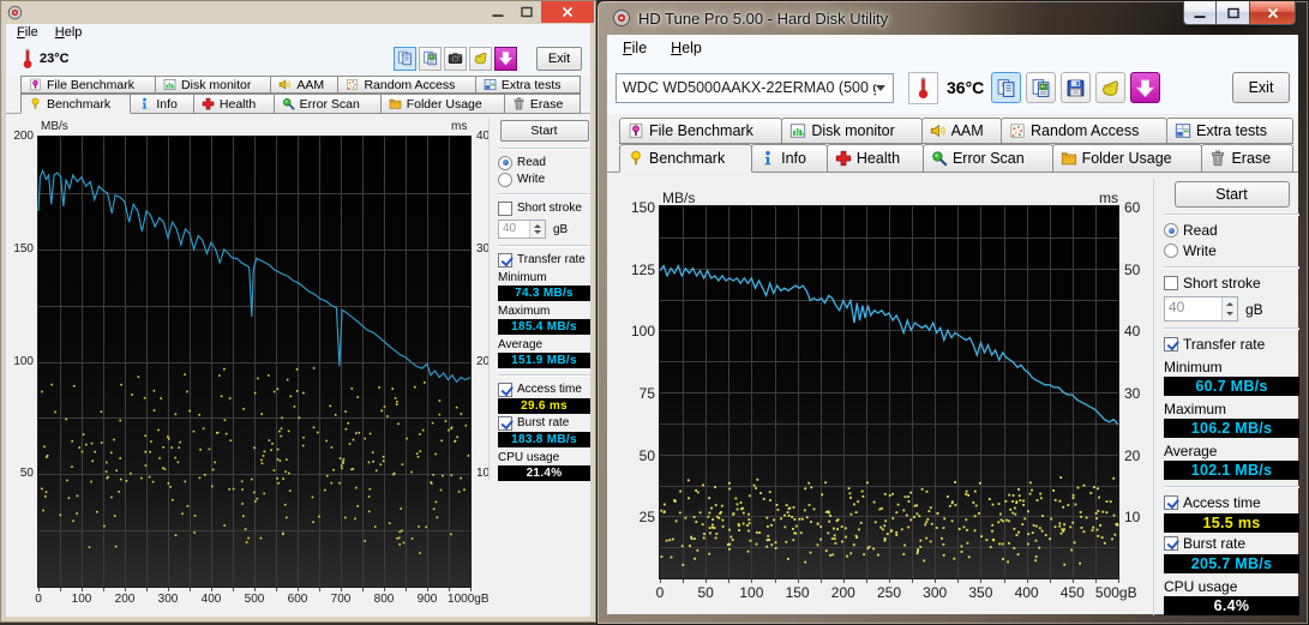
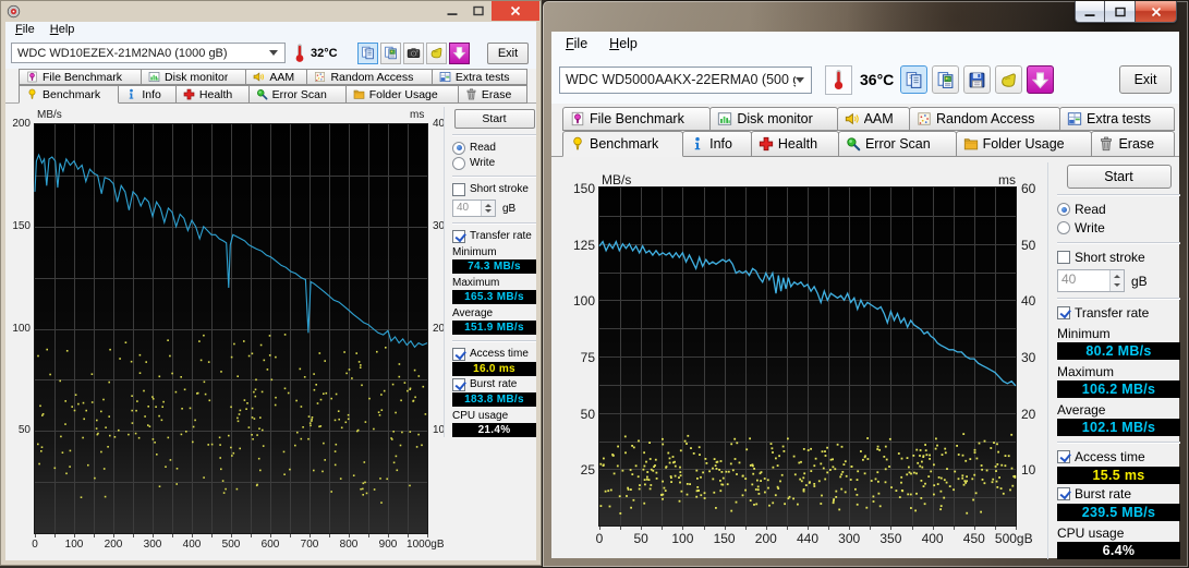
  File
  Help
+ WDC WD10EZEX-21M2NA0 (1000 gB)
- 23°C
+ 32°C
  Exit
  File Benchmark
  Disk monitor
  AAM
  Random Access
  Extra tests
  Benchmark
  Info
  Health
  Error Scan
  Folder Usage
  Erase
  200
  150
  100
  50
  40
  30
  20
  10
  0
  100
  200
  300
  400
  500
  600
  700
  800
  900
  1000gB
  MB/s
  ms
  Start
  Read
  Write
  Short stroke
  40
  gB
  Transfer rate
  Minimum
  74.3 MB/s
  Maximum
- 185.4 MB/s
+ 165.3 MB/s
  Average
  151.9 MB/s
  Access time
- 29.6 ms
+ 16.0 ms
  Burst rate
  183.8 MB/s
  CPU usage
  21.4%
- HD Tune Pro 5.00 - Hard Disk Utility
  File
  Help
  WDC WD5000AAKX-22ERMA0 (500
  36°C
  Exit
  File Benchmark
  Disk monitor
  AAM
  Random Access
  Extra tests
  Benchmark
  Info
  Health
  Error Scan
  Folder Usage
  Erase
  150
  125
  100
  75
  50
  25
  60
  50
  40
  30
  20
  10
  0
  50
  100
  150
  200
- 250
+ 440
  300
  350
  400
  450
  500gB
  MB/s
  ms
  Start
  Read
  Write
  Short stroke
  40
  gB
  Transfer rate
  Minimum
- 60.7 MB/s
+ 80.2 MB/s
  Maximum
  106.2 MB/s
  Average
  102.1 MB/s
  Access time
  15.5 ms
  Burst rate
- 205.7 MB/s
+ 239.5 MB/s
  CPU usage
  6.4%
